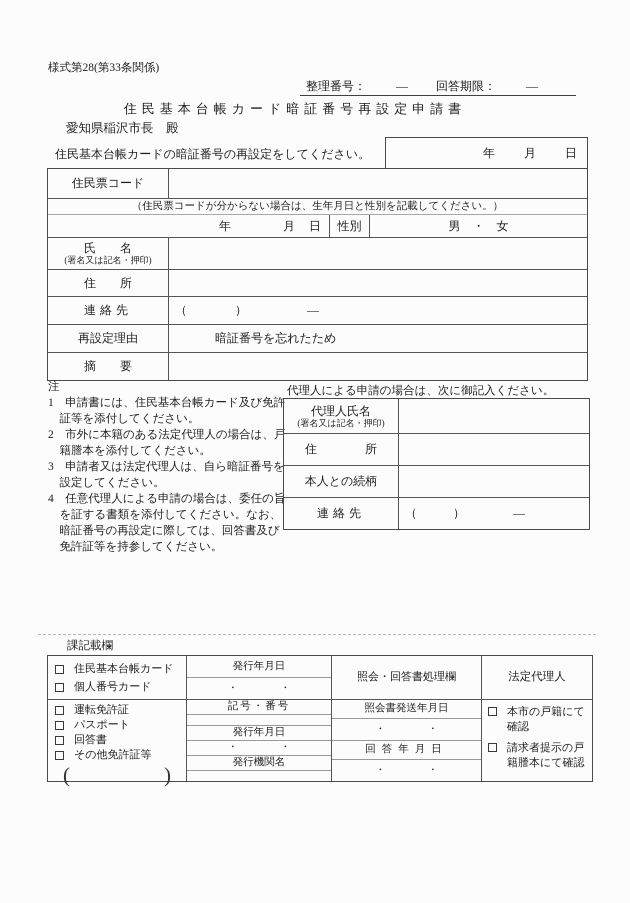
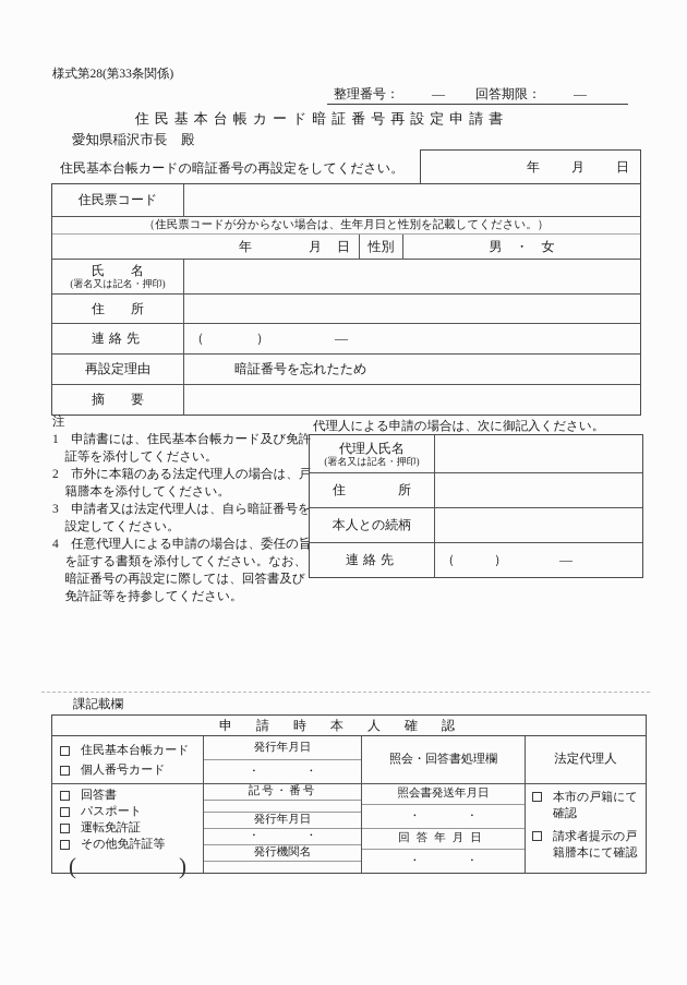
  様式第28(第33条関係)
  整理番号：
  —
  回答期限：
  —
  住民基本台帳カード暗証番号再設定申請書
  愛知県稲沢市長 殿
  住民基本台帳カードの暗証番号の再設定をしてください。
  年
  月
  日
  住民票コード
  （住民票コードが分からない場合は、生年月日と性別を記載してください。）
  年
  月
  日
  性別
  男 ・ 女
  氏 名
  (署名又は記名・押印)
  住 所
  連絡先
  （ ） —
  再設定理由
  暗証番号を忘れたため
  摘 要
  注
  1 申請書には、住民基本台帳カード及び免許証等を添付してください。
  2 市外に本籍のある法定代理人の場合は、戸籍謄本を添付してください。
  3 申請者又は法定代理人は、自ら暗証番号を設定してください。
  4 任意代理人による申請の場合は、委任の旨を証する書類を添付してください。なお、暗証番号の再設定に際しては、回答書及び免許証等を持参してください。
  代理人による申請の場合は、次に御記入ください。
  代理人氏名
  (署名又は記名・押印)
  住 所
  本人との続柄
  連絡先
  （ ） —
  課記載欄
+ 申請時本人確認
  住民基本台帳カード
  個人番号カード
- 運転免許証
+ 回答書
  パスポート
- 回答書
+ 運転免許証
  その他免許証等
  (
  )
  発行年月日
  ・ ・
  記号・番号
  発行年月日
  ・ ・
  発行機関名
  照会・回答書処理欄
  照会書発送年月日
  ・ ・
  回答年月日
  ・ ・
  法定代理人
  本市の戸籍にて確認
  請求者提示の戸籍謄本にて確認
